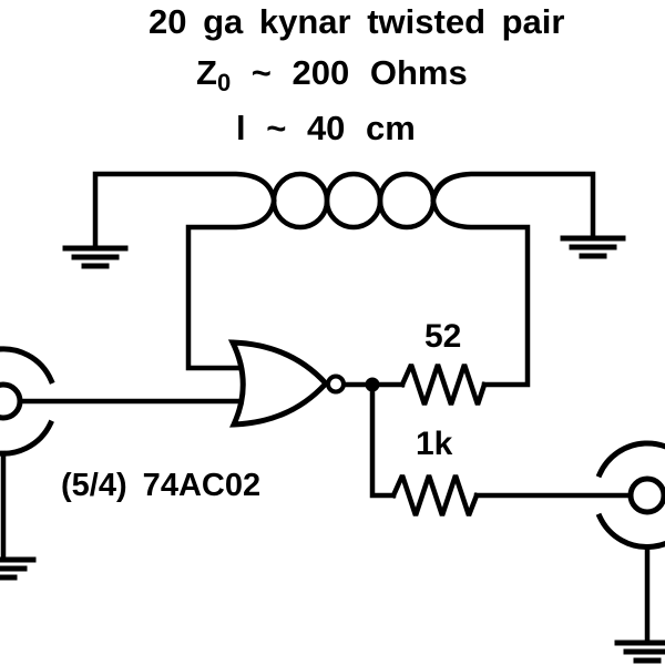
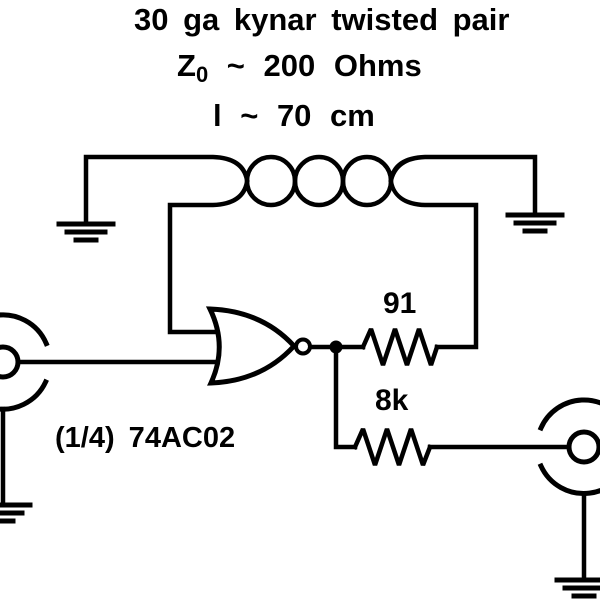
- 20 ga kynar twisted pair
+ 30 ga kynar twisted pair
  Z0 ~ 200 Ohms
- l ~ 40 cm
+ l ~ 70 cm
- 52
+ 91
- 1k
+ 8k
- (5/4) 74AC02
+ (1/4) 74AC02
